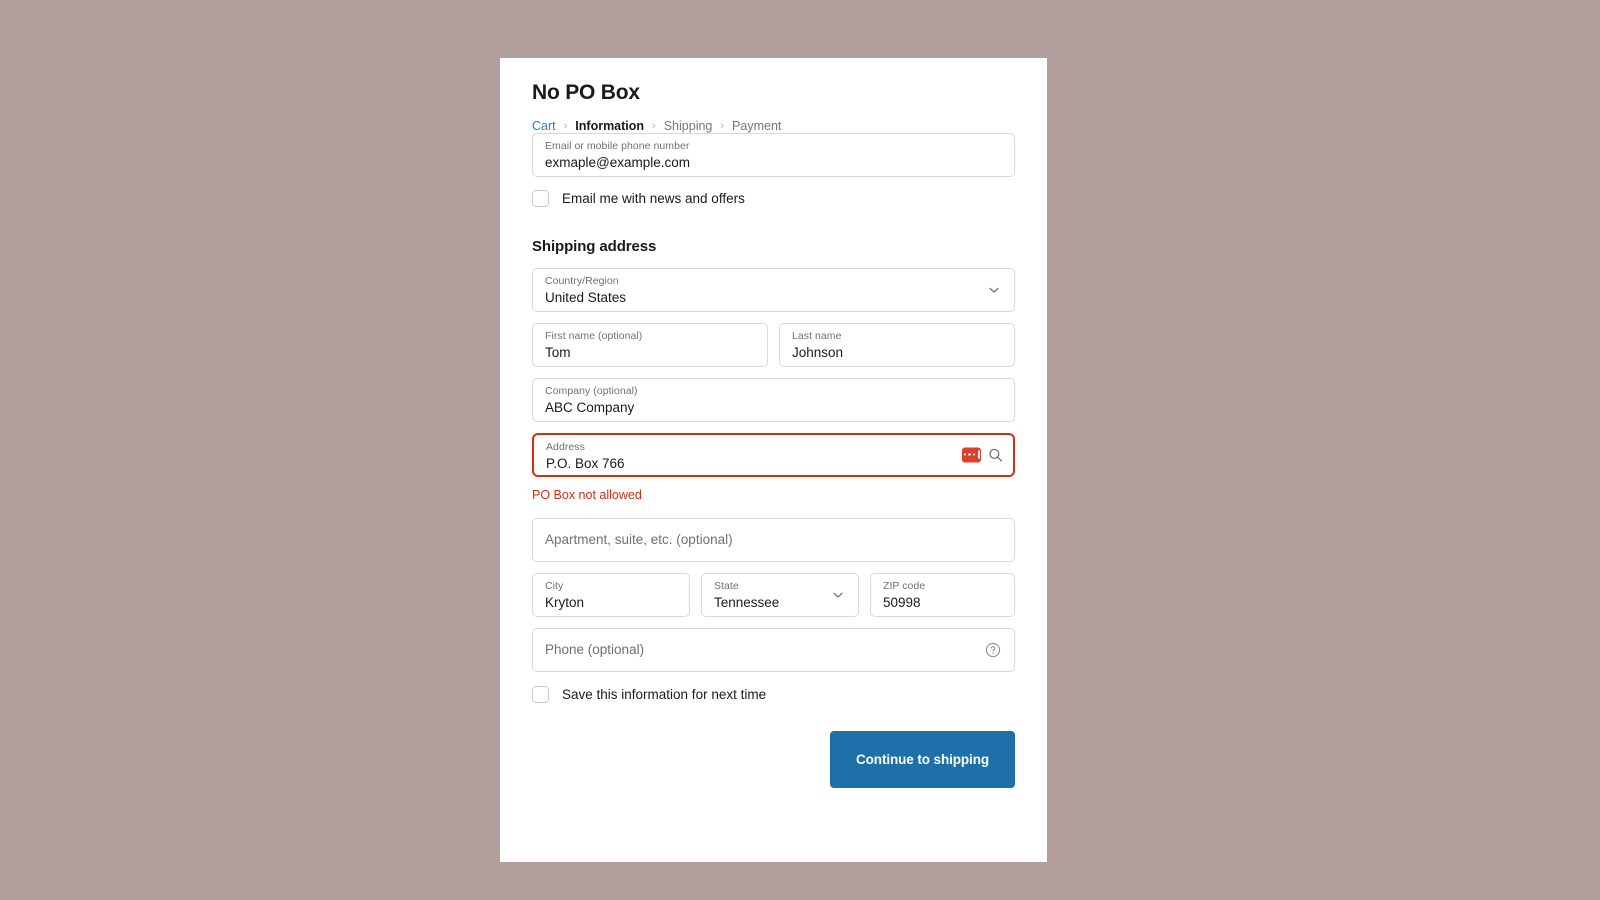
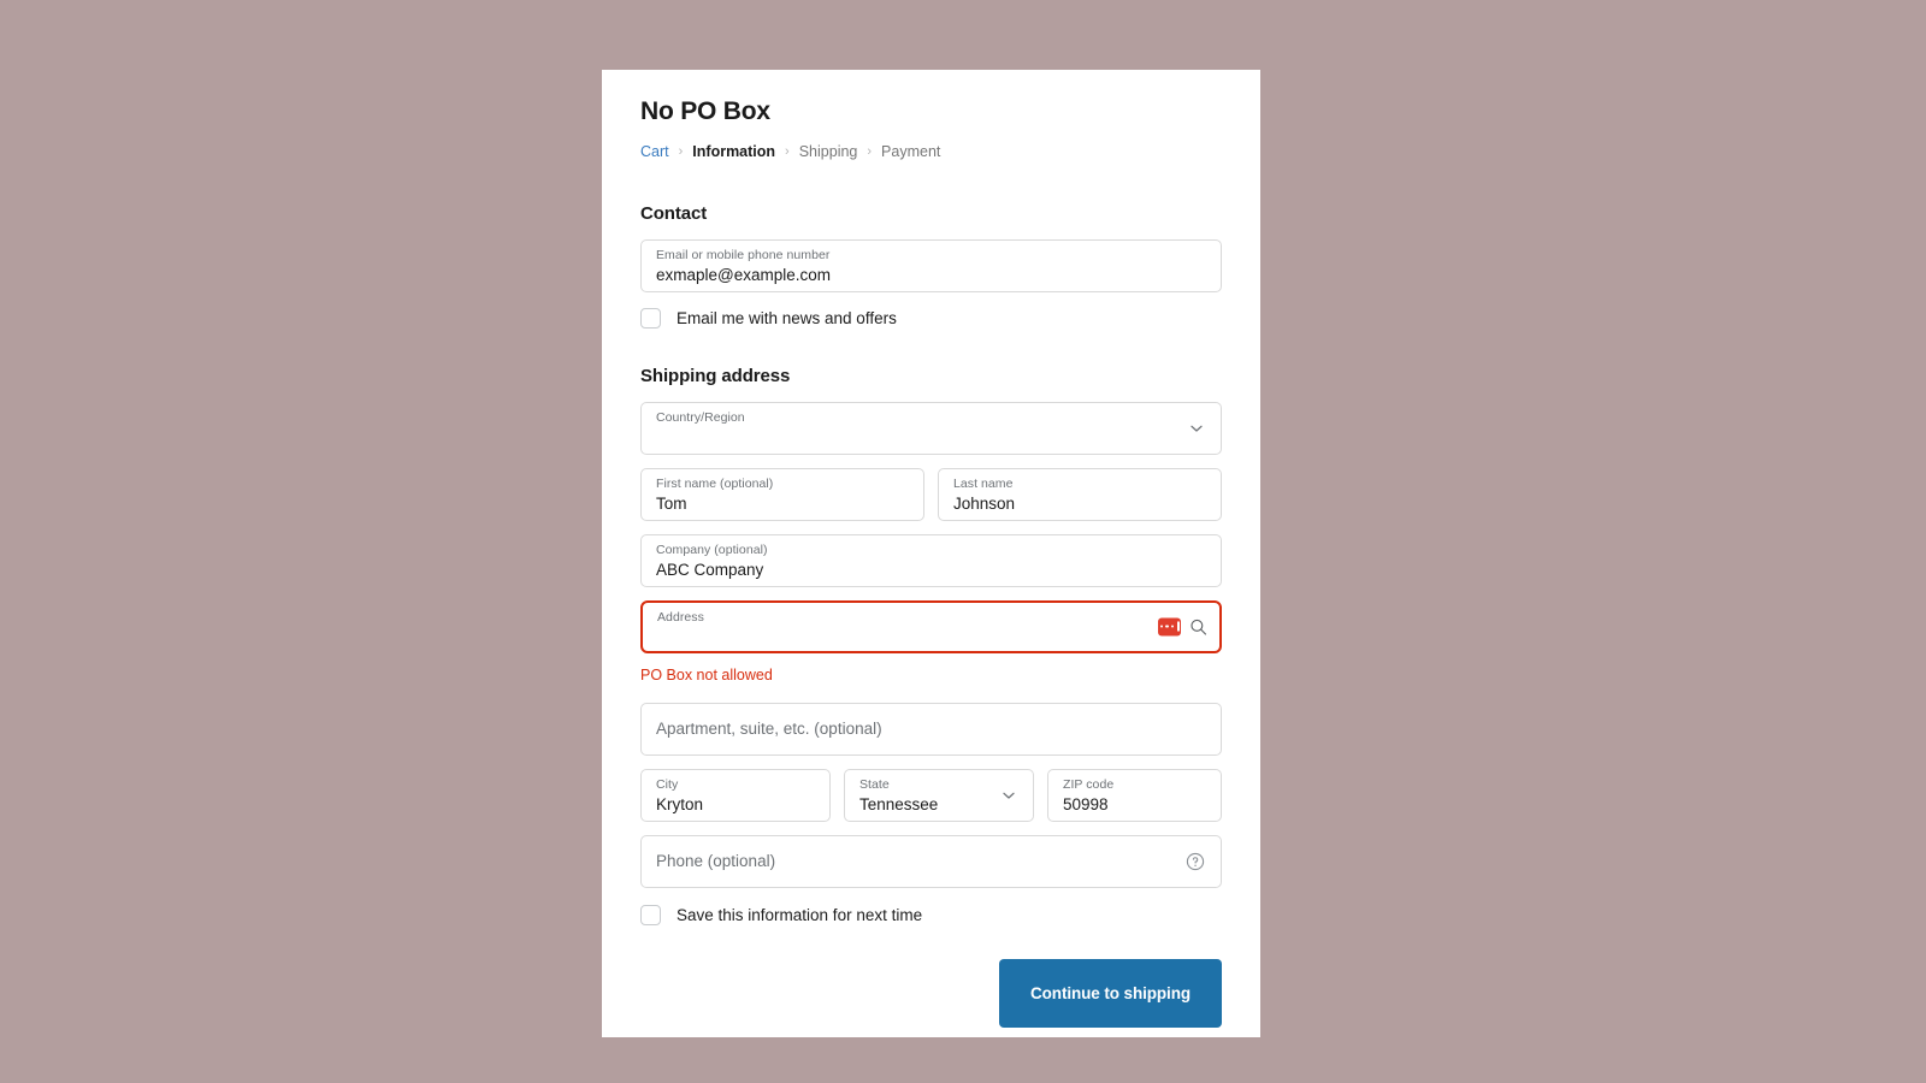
  No PO Box
  Cart
  ›
  Information
  ›
  Shipping
  ›
  Payment
+ Contact
  Email or mobile phone number
  exmaple@example.com
  Email me with news and offers
  Shipping address
  Country/Region
- United States
  First name (optional)
  Tom
  Last name
  Johnson
  Company (optional)
  ABC Company
  Address
- P.O. Box 766
  PO Box not allowed
  Apartment, suite, etc. (optional)
  City
  Kryton
  State
  Tennessee
  ZIP code
  50998
  Phone (optional)
  Save this information for next time
  Continue to shipping
